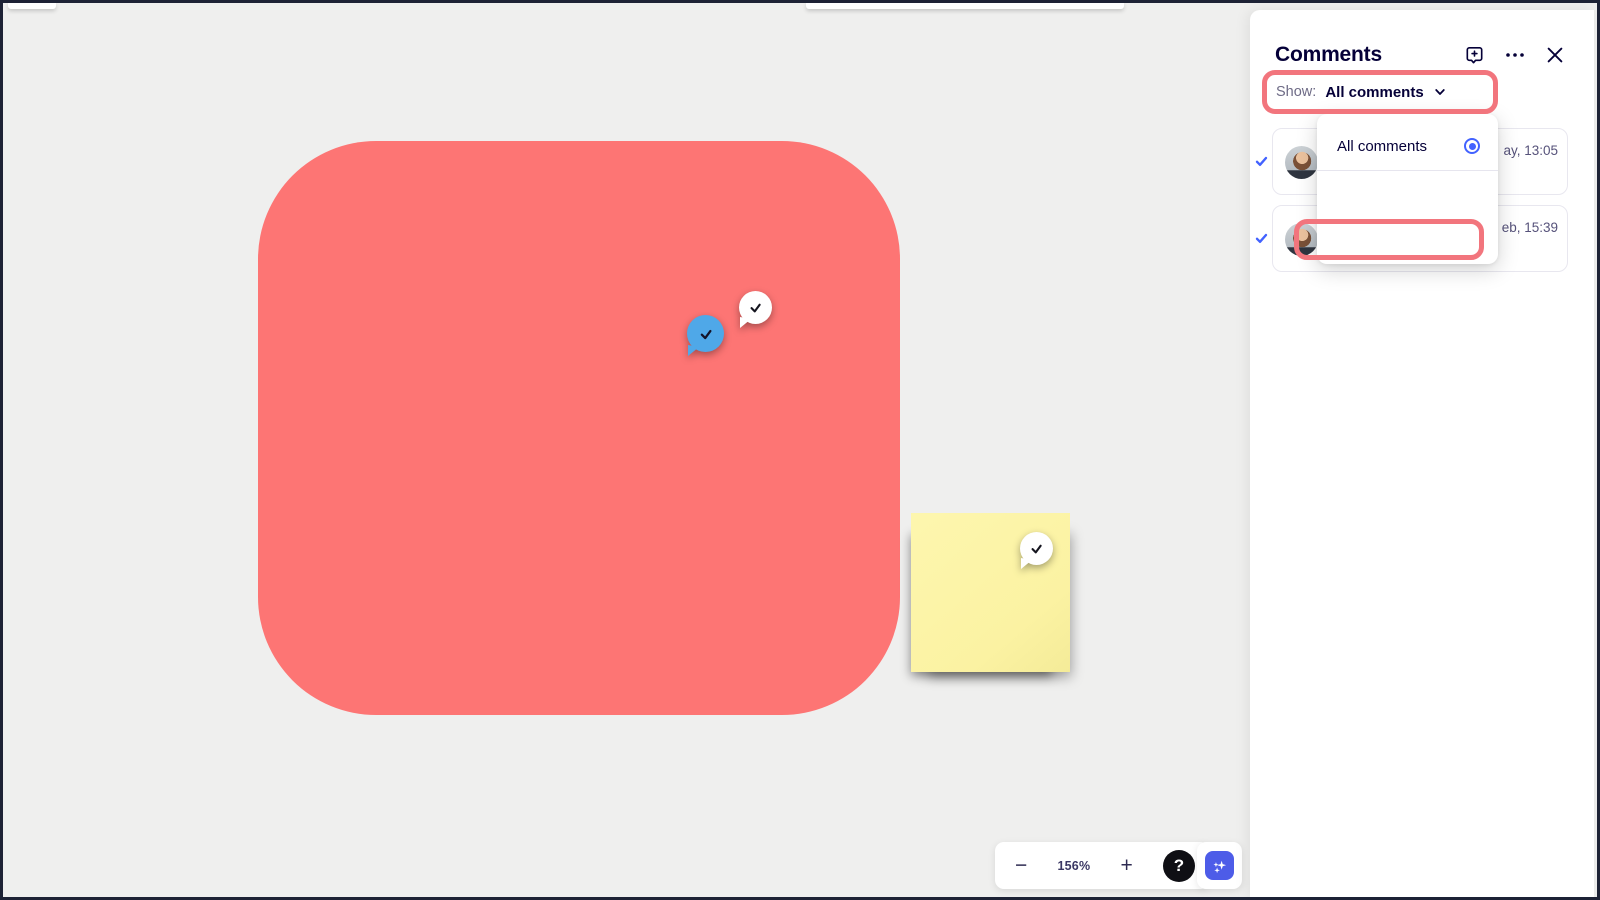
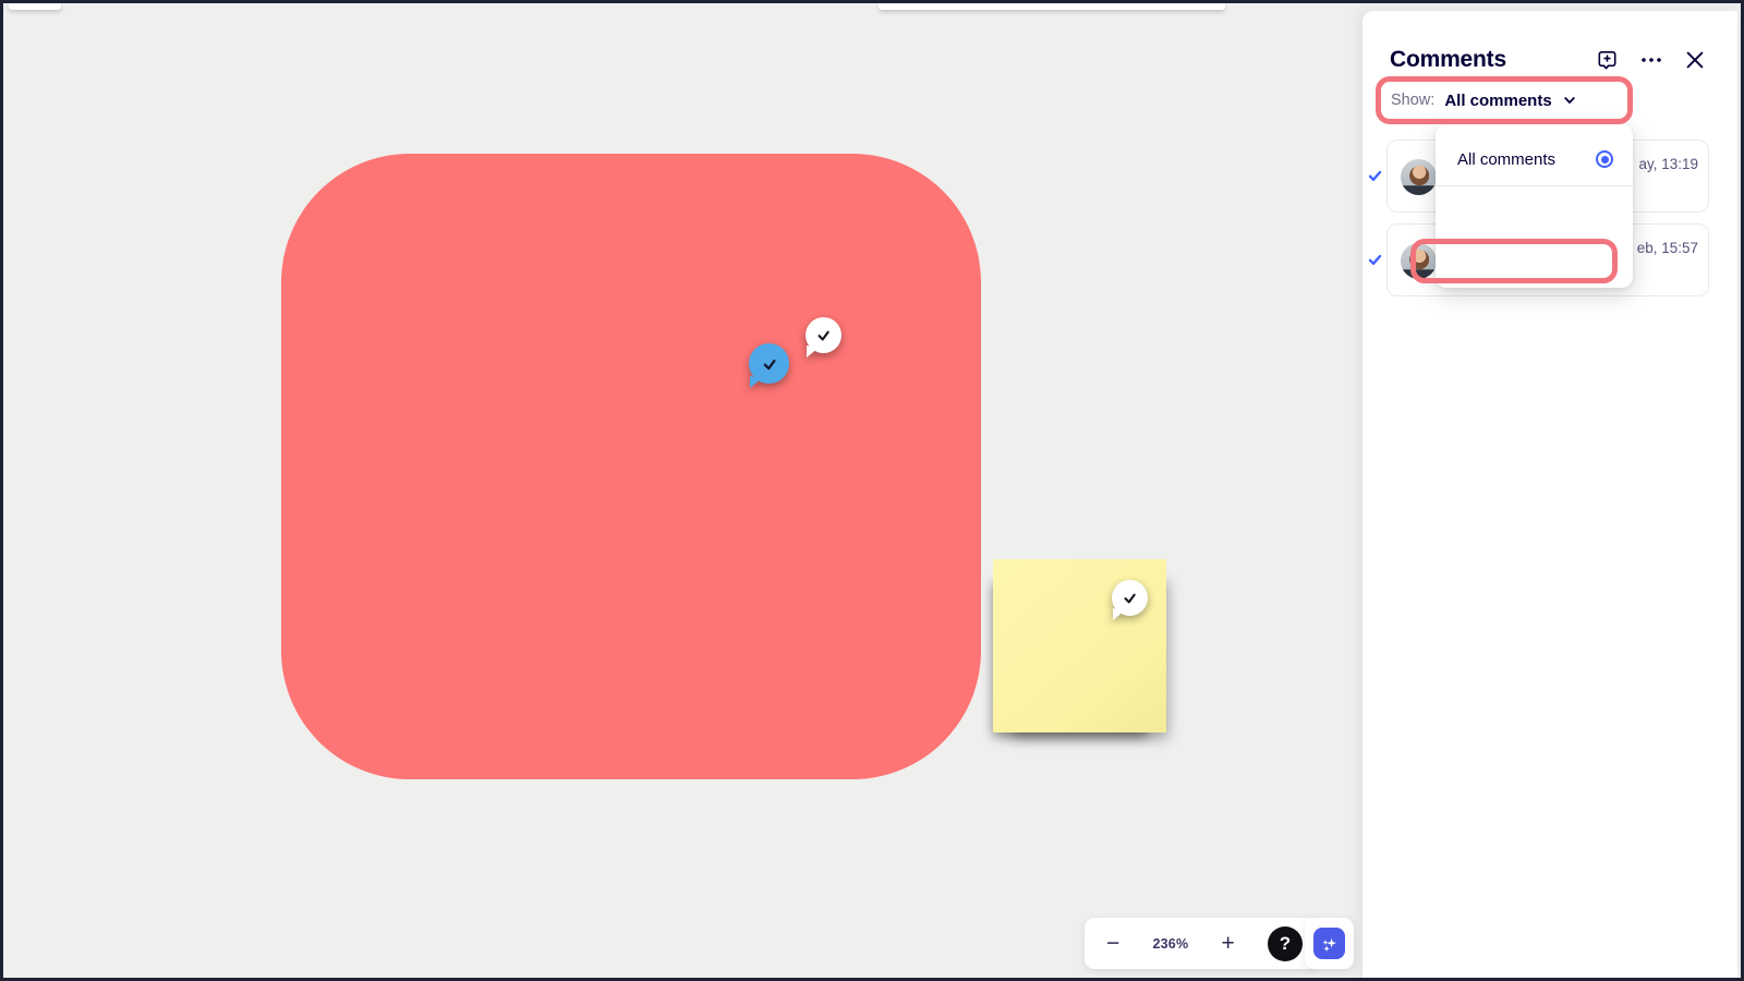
  −
- 156%
+ 236%
  +
  ?
  Comments
  Show:
  All comments
- ay, 13:05
+ ay, 13:19
- eb, 15:39
+ eb, 15:57
  All comments
